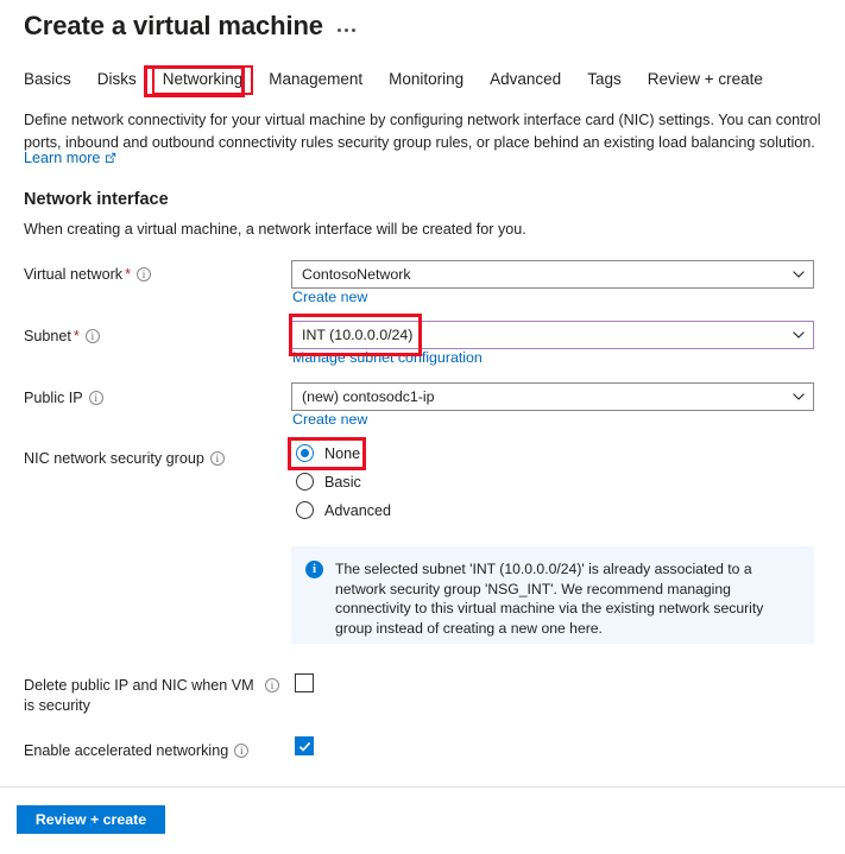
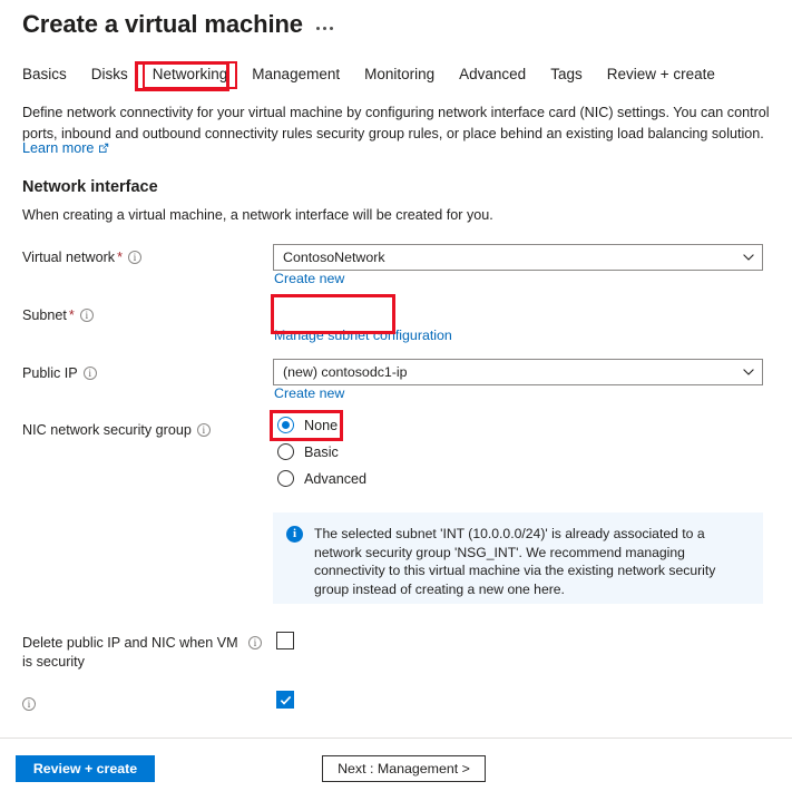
  Create a virtual machine
  Basics
  Disks
  Networking
  Management
  Monitoring
  Advanced
  Tags
  Review + create
  Define network connectivity for your virtual machine by configuring network interface card (NIC) settings. You can control ports, inbound and outbound connectivity rules security group rules, or place behind an existing load balancing solution.
  Learn more
  Network interface
  When creating a virtual machine, a network interface will be created for you.
  Virtual network
  *
  i
  ContosoNetwork
  Create new
  Subnet
  *
  i
- INT (10.0.0.0/24)
  Manage subnet configuration
  Public IP
  i
  (new) contosodc1-ip
  Create new
  NIC network security group
  i
  None
  Basic
  Advanced
  i
  The selected subnet 'INT (10.0.0.0/24)' is already associated to a network security group 'NSG_INT'. We recommend managing connectivity to this virtual machine via the existing network security group instead of creating a new one here.
  Delete public IP and NIC when VM is security
  i
- Enable accelerated networking
  i
  Review + create
+ Next : Management >
